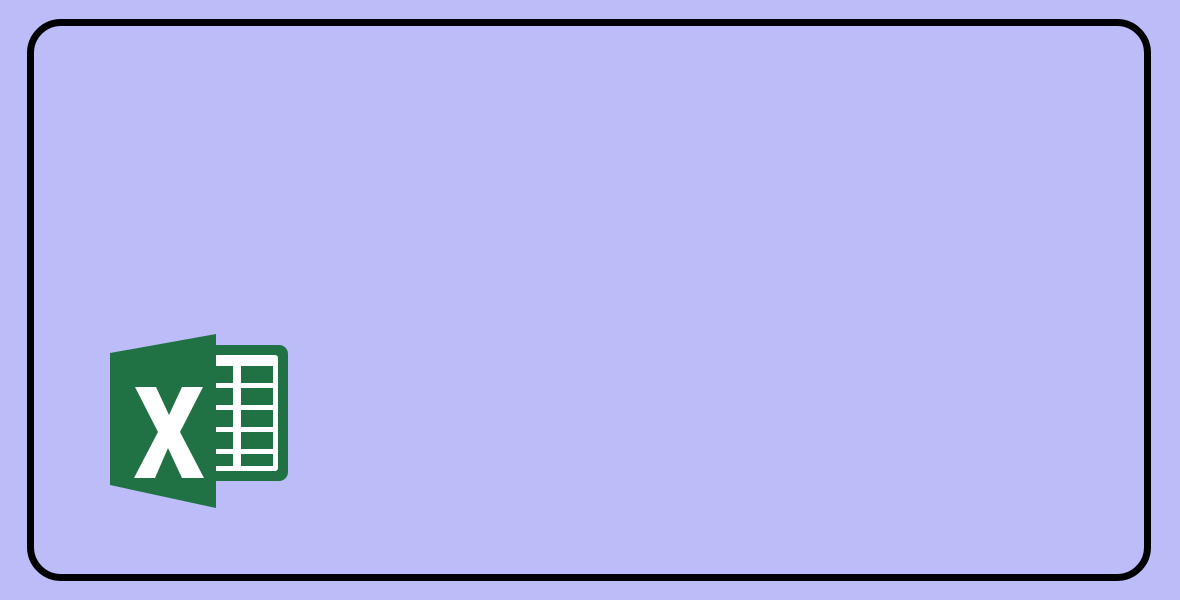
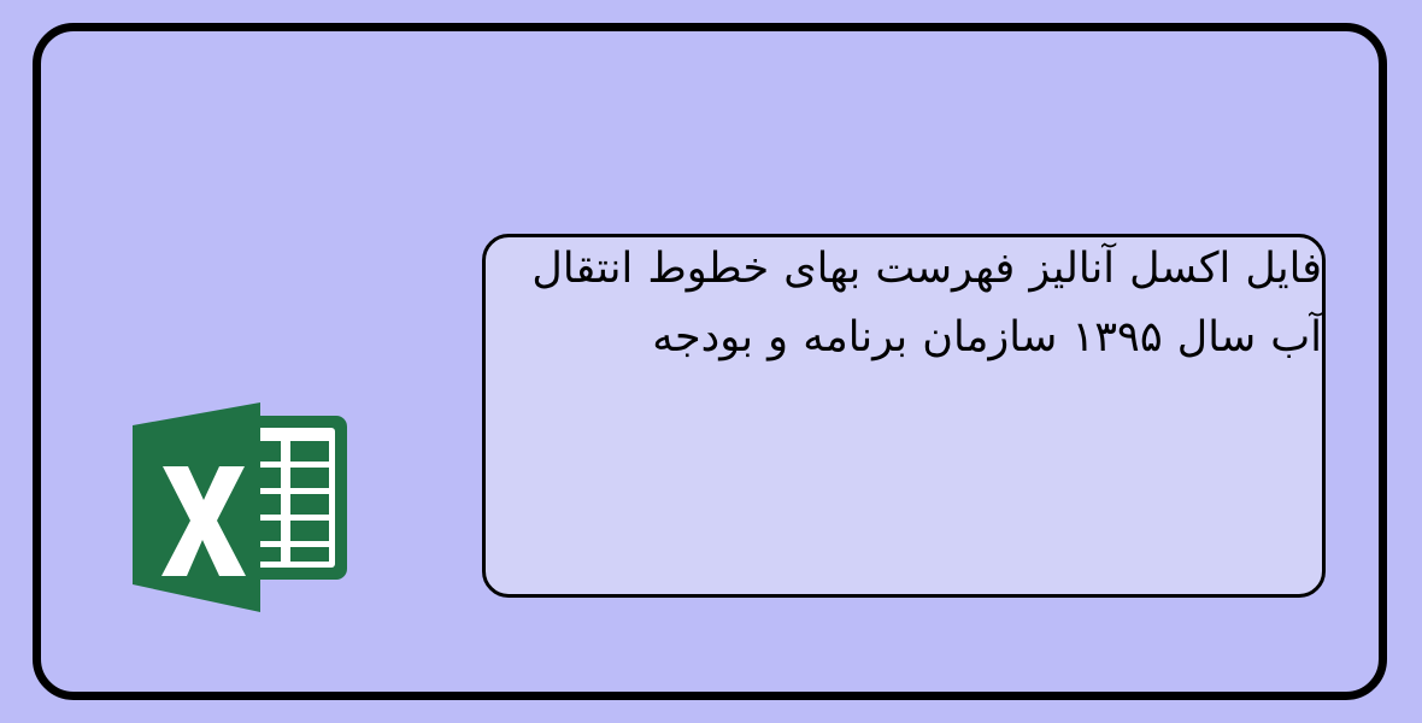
+ فایل اکسل آنالیز فهرست بهای خطوط انتقال آب سال ۱۳۹۵ سازمان برنامه و بودجه
